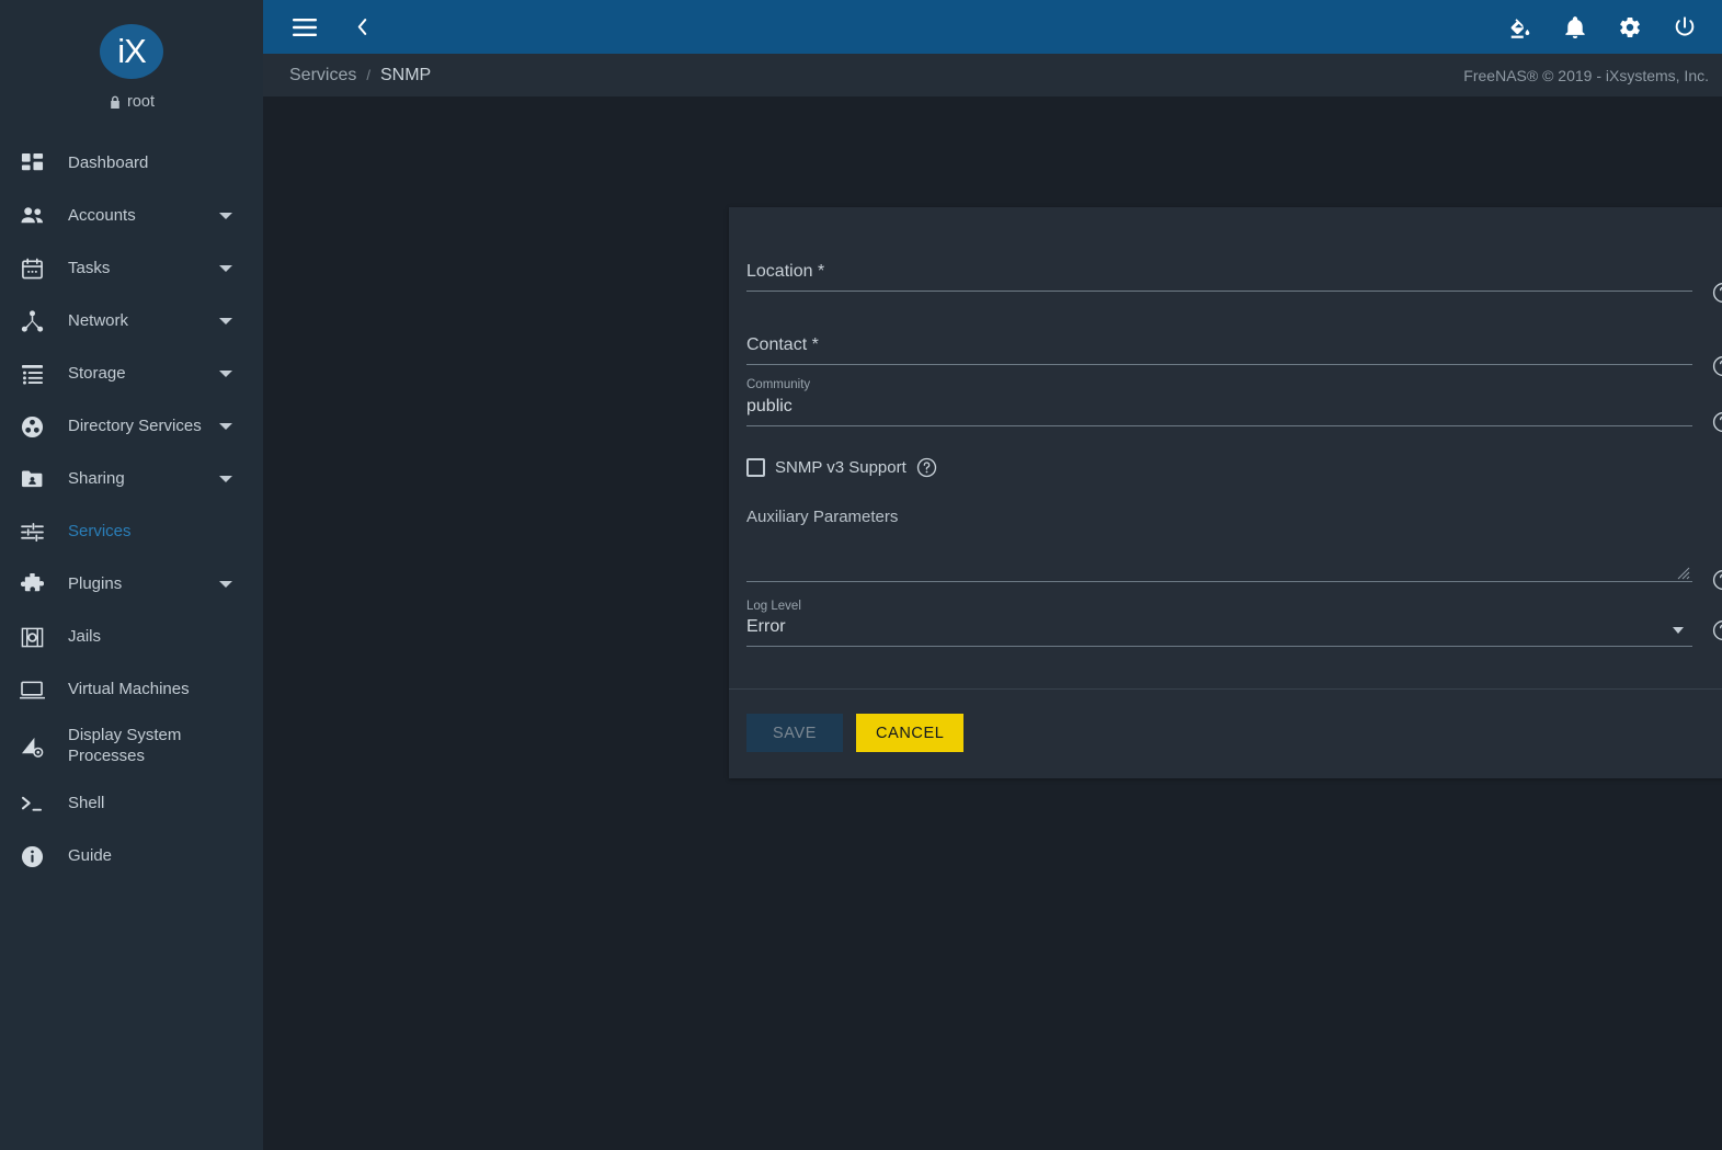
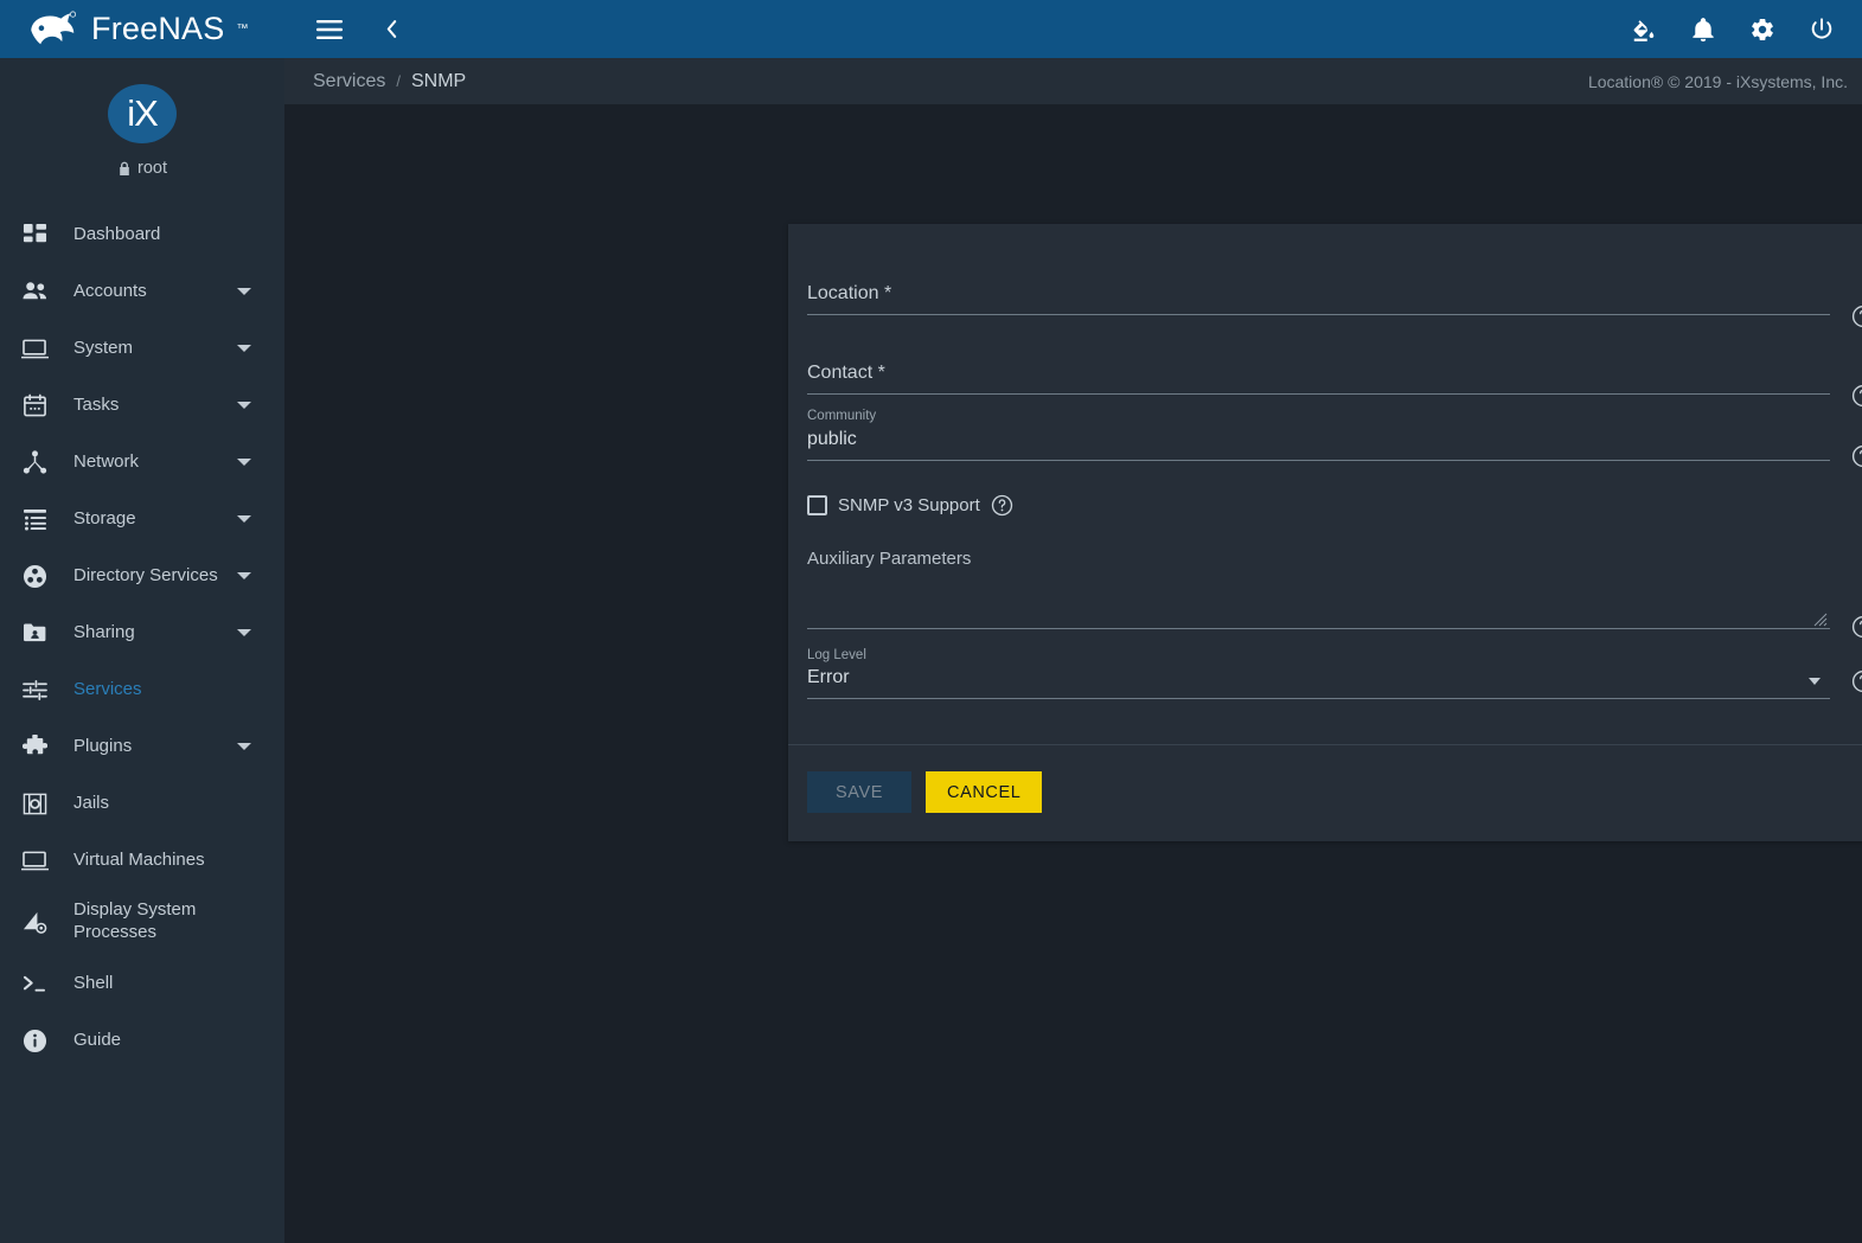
+ FreeNAS
+ ™
  iX
  root
  Dashboard
  Accounts
+ System
  Tasks
  Network
  Storage
  Directory Services
  Sharing
  Services
  Plugins
  Jails
  Virtual Machines
  Display System Processes
  Shell
  Guide
  Services
  /
  SNMP
- FreeNAS® © 2019 - iXsystems, Inc.
+ Location® © 2019 - iXsystems, Inc.
  Location *
  Contact *
  Community
  public
  SNMP v3 Support
  Auxiliary Parameters
  Log Level
  Error
  SAVE
  CANCEL
